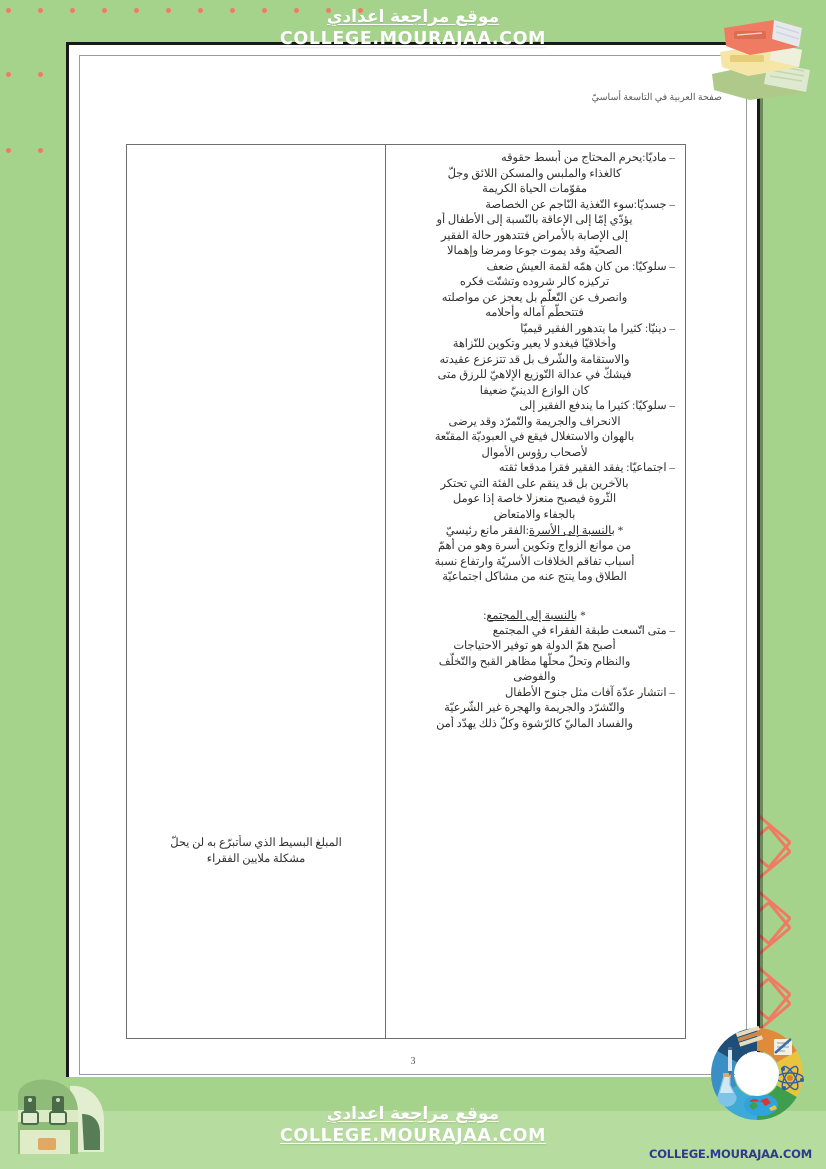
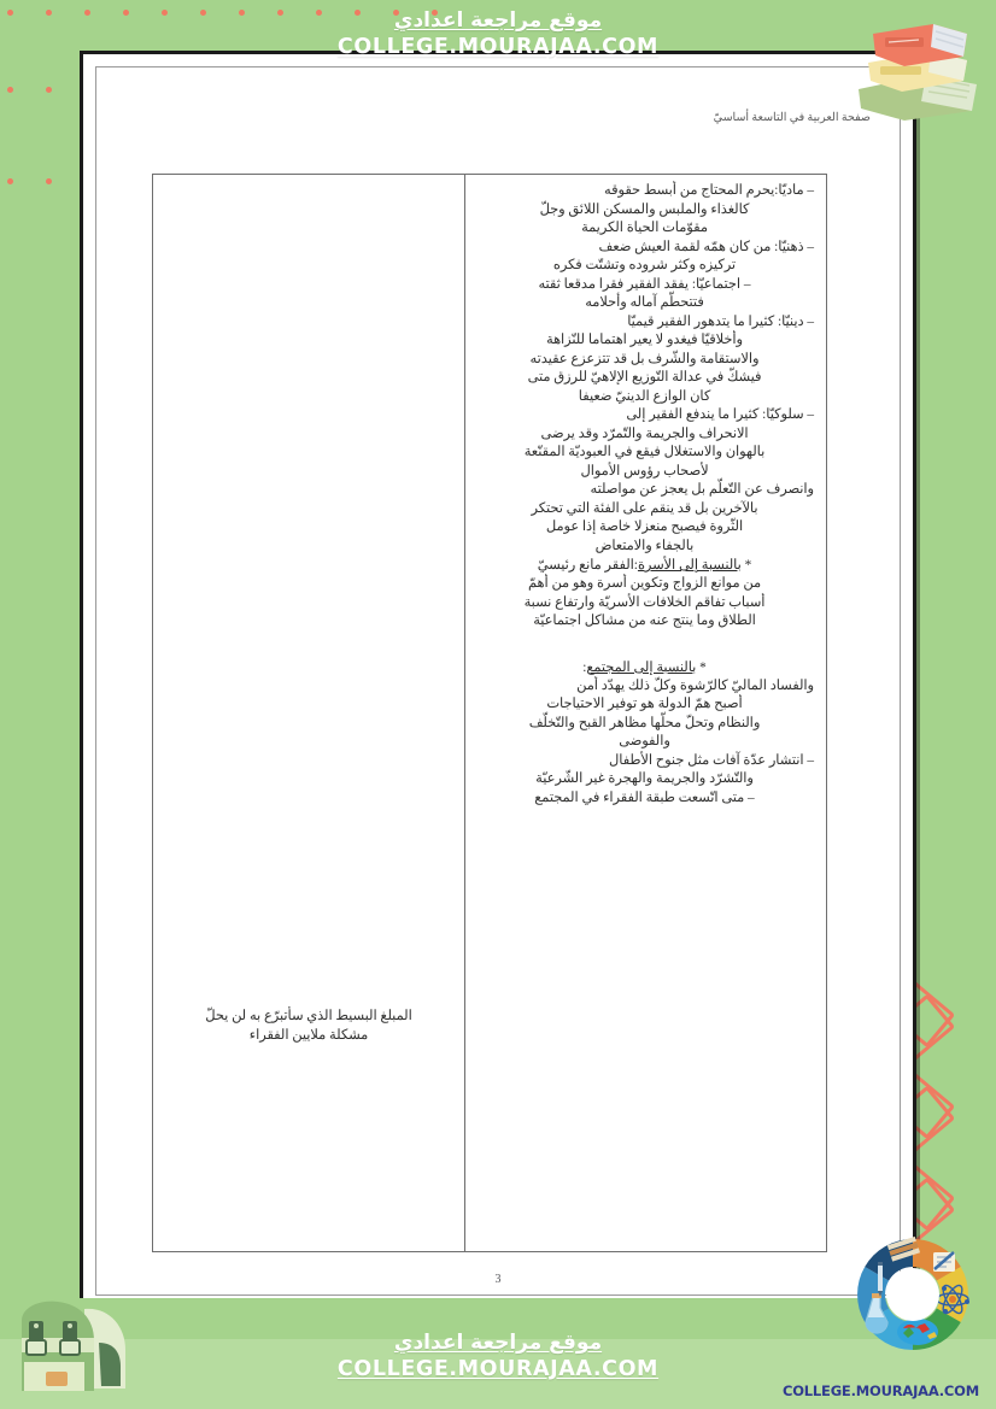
  صفحة العربية في التاسعة أساسيّ
  – ماديّا:يحرم المحتاج من أبسط حقوقه
  كالغذاء والملبس والمسكن اللائق وجلّ
  مقوّمات الحياة الكريمة
- – جسديّا:سوء التّغذية النّاجم عن الخصاصة
- يؤدّي إمّا إلى الإعاقة بالنّسبة إلى الأطفال أو
- إلى الإصابة بالأمراض فتتدهور حالة الفقير
- الصحيّة وقد يموت جوعا ومرضا وإهمالا
- – سلوكيّا: من كان همّه لقمة العيش ضعف
+ – ذهنيّا: من كان همّه لقمة العيش ضعف
- تركيزه كالر شروده وتشتّت فكره
+ تركيزه وكثر شروده وتشتّت فكره
- وانصرف عن التّعلّم بل يعجز عن مواصلته
+ – اجتماعيّا: يفقد الفقير فقرا مدقعا ثقته
  فتتحطّم آماله وأحلامه
  – دينيّا: كثيرا ما يتدهور الفقير قيميّا
- وأخلاقيّا فيغدو لا يعير وتكوين للنّزاهة
+ وأخلاقيّا فيغدو لا يعير اهتماما للنّزاهة
  والاستقامة والشّرف بل قد تتزعزع عقيدته
  فيشكّ في عدالة التّوزيع الإلاهيّ للرزق متى
  كان الوازع الدينيّ ضعيفا
  – سلوكيّا: كثيرا ما يندفع الفقير إلى
  الانحراف والجريمة والتّمرّد وقد يرضى
  بالهوان والاستغلال فيقع في العبوديّة المقنّعة
  لأصحاب رؤوس الأموال
- – اجتماعيّا: يفقد الفقير فقرا مدقعا ثقته
+ وانصرف عن التّعلّم بل يعجز عن مواصلته
  بالآخرين بل قد ينقم على الفئة التي تحتكر
  الثّروة فيصبح منعزلا خاصة إذا عومل
  بالجفاء والامتعاض
  * بالنسبة إلى الأسرة:الفقر مانع رئيسيّ
  من موانع الزواج وتكوين أسرة وهو من أهمّ
  أسباب تفاقم الخلافات الأسريّة وارتفاع نسبة
  الطلاق وما ينتج عنه من مشاكل اجتماعيّة
  * بالنسبة إلى المجتمع:
- – متى اتّسعت طبقة الفقراء في المجتمع
+ والفساد الماليّ كالرّشوة وكلّ ذلك يهدّد أمن
  أصبح همّ الدولة هو توفير الاحتياجات
  والنظام وتحلّ محلّها مظاهر القبح والتّخلّف
  والفوضى
  – انتشار عدّة آفات مثل جنوح الأطفال
  والتّشرّد والجريمة والهجرة غير الشّرعيّة
- والفساد الماليّ كالرّشوة وكلّ ذلك يهدّد أمن
+ – متى اتّسعت طبقة الفقراء في المجتمع
  المبلغ البسيط الذي سأتبرّع به لن يحلّ
  مشكلة ملايين الفقراء
  3
  موقع مراجعة اعدادي
  COLLEGE.MOURAJAA.COM
  موقع مراجعة اعدادي
  COLLEGE.MOURAJAA.COM
  COLLEGE.MOURAJAA.COM
